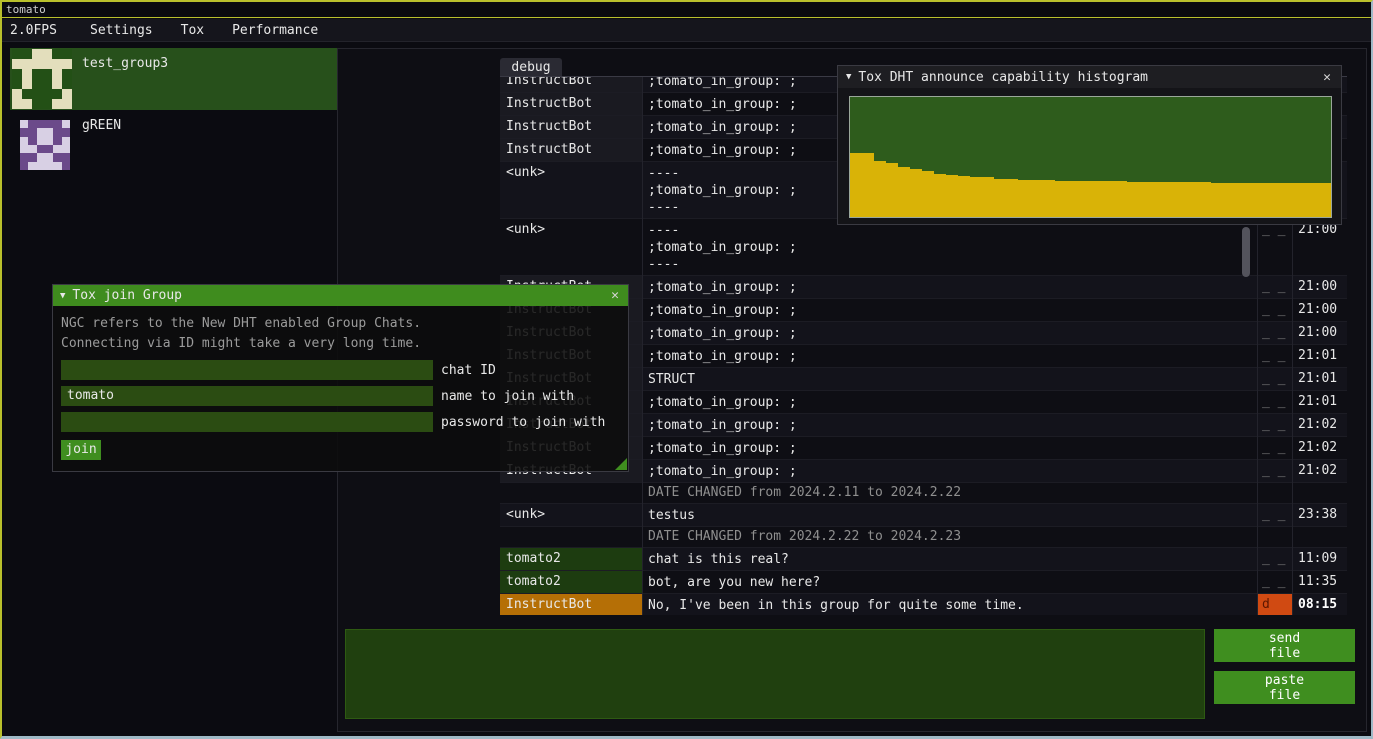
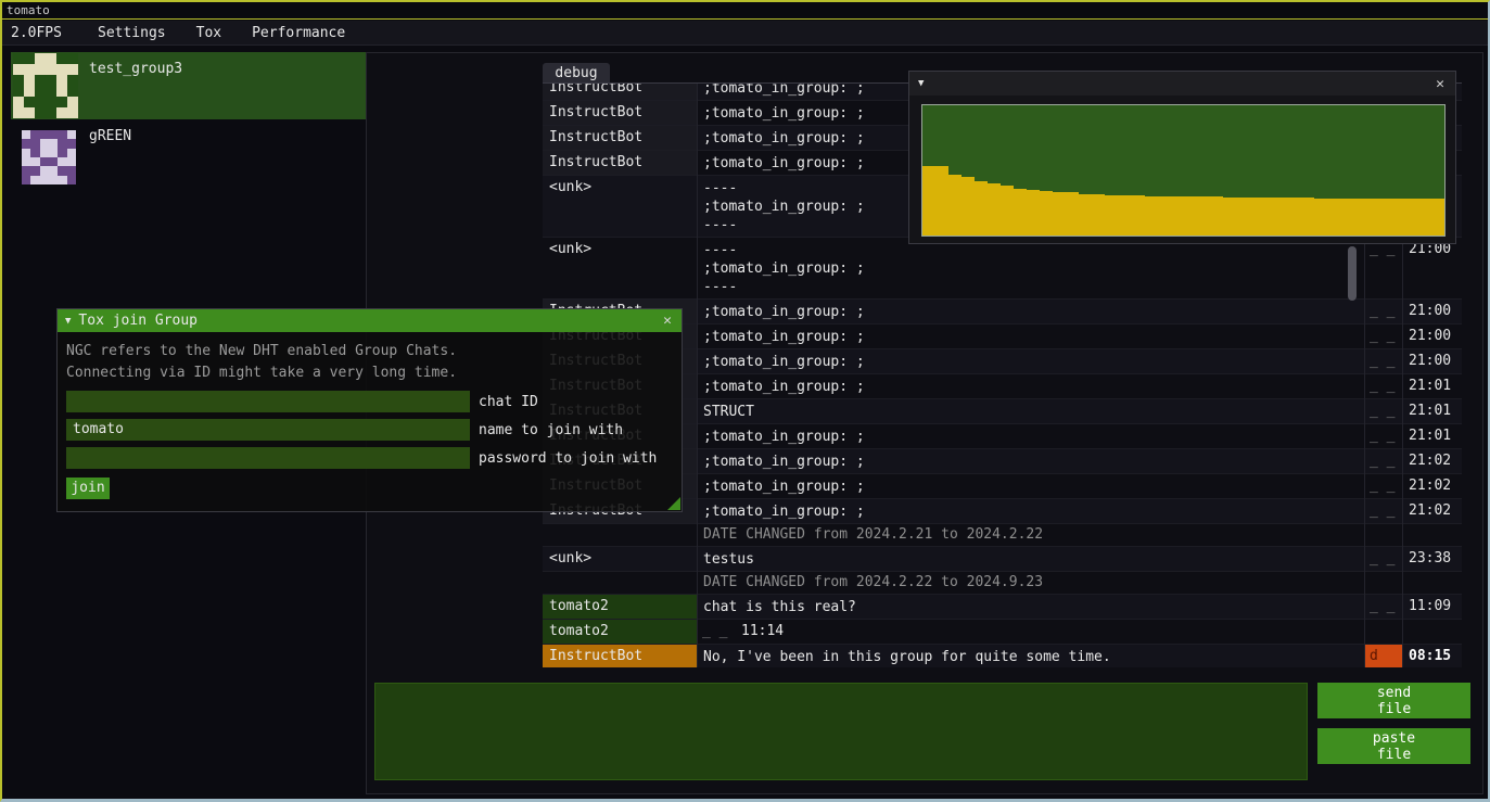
  tomato
  2.0FPS
  Settings
  Tox
  Performance
  test_group3
  gREEN
  debug
  InstructBot
  ;tomato_in_group: ;
  InstructBot
  ;tomato_in_group: ;
  InstructBot
  ;tomato_in_group: ;
  InstructBot
  ;tomato_in_group: ;
  <unk>
  ----
  ;tomato_in_group: ;
  ----
  <unk>
  ----
  ;tomato_in_group: ;
  ----
  _ _
  21:00
  ;tomato_in_group: ;
  _ _
  21:00
  InstructBot
  ;tomato_in_group: ;
  _ _
  21:00
  InstructBot
  ;tomato_in_group: ;
  _ _
  21:00
  InstructBot
  ;tomato_in_group: ;
  _ _
  21:01
  InstructBot
  STRUCT
  _ _
  21:01
  InstructBot
  ;tomato_in_group: ;
  _ _
  21:01
  InstructBot
  ;tomato_in_group: ;
  _ _
  21:02
  InstructBot
  ;tomato_in_group: ;
  _ _
  21:02
  InstructBot
  ;tomato_in_group: ;
  _ _
  21:02
- DATE CHANGED from 2024.2.11 to 2024.2.22
+ DATE CHANGED from 2024.2.21 to 2024.2.22
  <unk>
  testus
  _ _
  23:38
- DATE CHANGED from 2024.2.22 to 2024.2.23
+ DATE CHANGED from 2024.2.22 to 2024.9.23
  tomato2
  chat is this real?
  _ _
  11:09
  tomato2
- bot, are you new here?
  _ _
- 11:35
+ 11:14
  InstructBot
  No, I've been in this group for quite some time.
  d
  08:15
  send
  file
  paste
  file
  ▼
  Tox join Group
  ✕
  NGC refers to the New DHT enabled Group Chats.
  Connecting via ID might take a very long time.
  chat ID
  tomato
  name to join with
  password to join with
  join
  ▼
- Tox DHT announce capability histogram
  ✕
